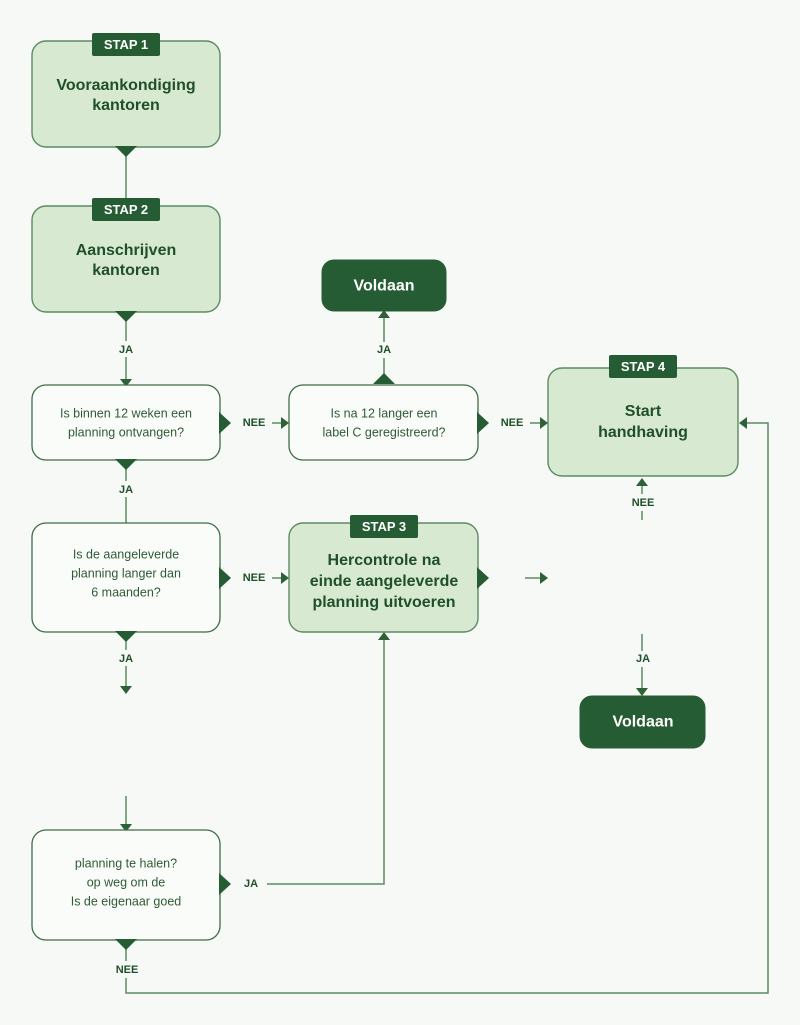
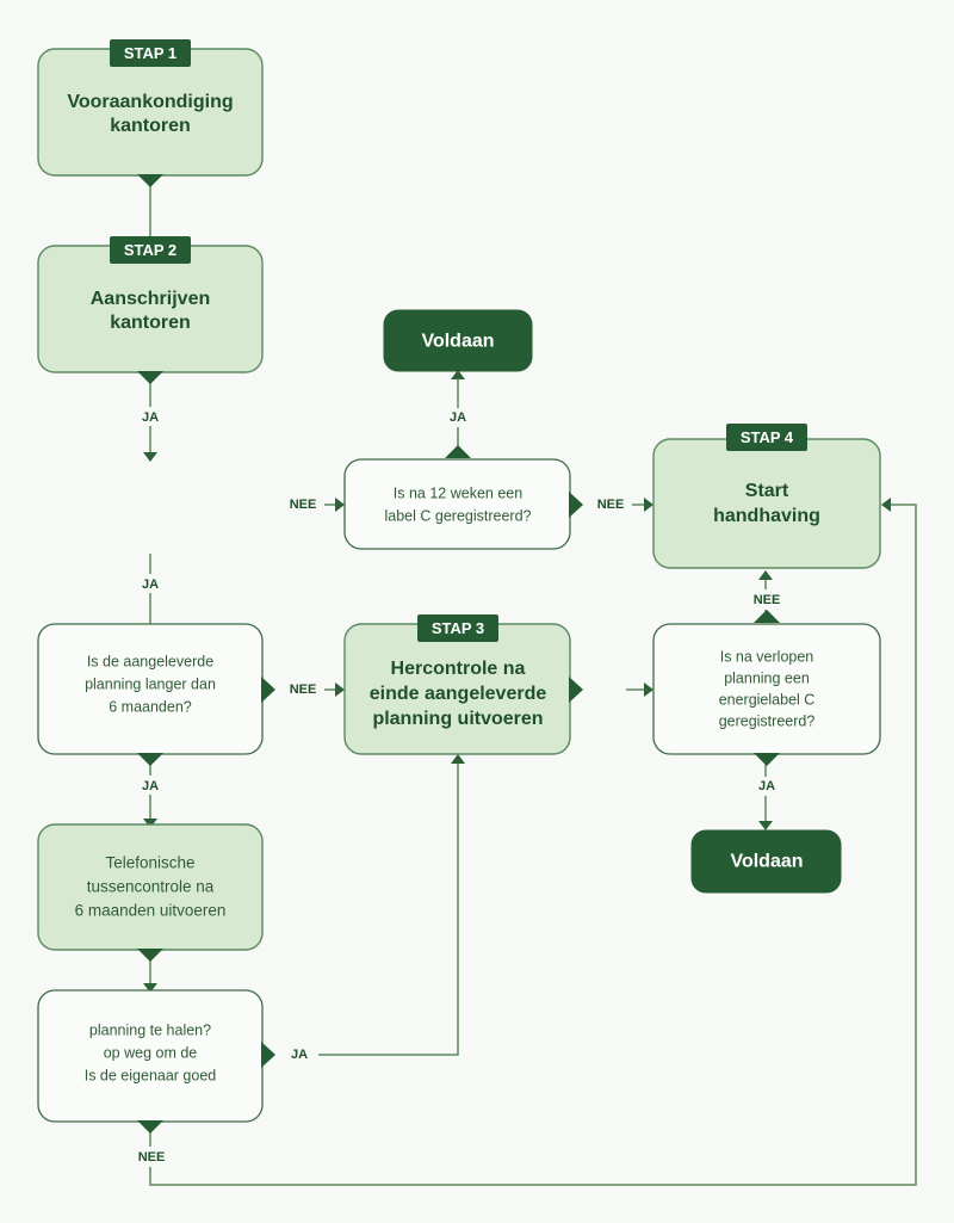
  STAP 1
  Vooraankondiging
  kantoren
  STAP 2
  Aanschrijven
  kantoren
- Is binnen 12 weken een
- planning ontvangen?
  Is de aangeleverde
  planning langer dan
  6 maanden?
+ Telefonische
+ tussencontrole na
+ 6 maanden uitvoeren
  planning te halen?
  op weg om de
  Is de eigenaar goed
  Voldaan
- Is na 12 langer een
+ Is na 12 weken een
  label C geregistreerd?
  STAP 3
  Hercontrole na
  einde aangeleverde
  planning uitvoeren
  STAP 4
  Start
  handhaving
+ Is na verlopen
+ planning een
+ energielabel C
+ geregistreerd?
  Voldaan
  JA
  JA
  JA
  NEE
  JA
  NEE
  NEE
  JA
  NEE
  NEE
  JA
